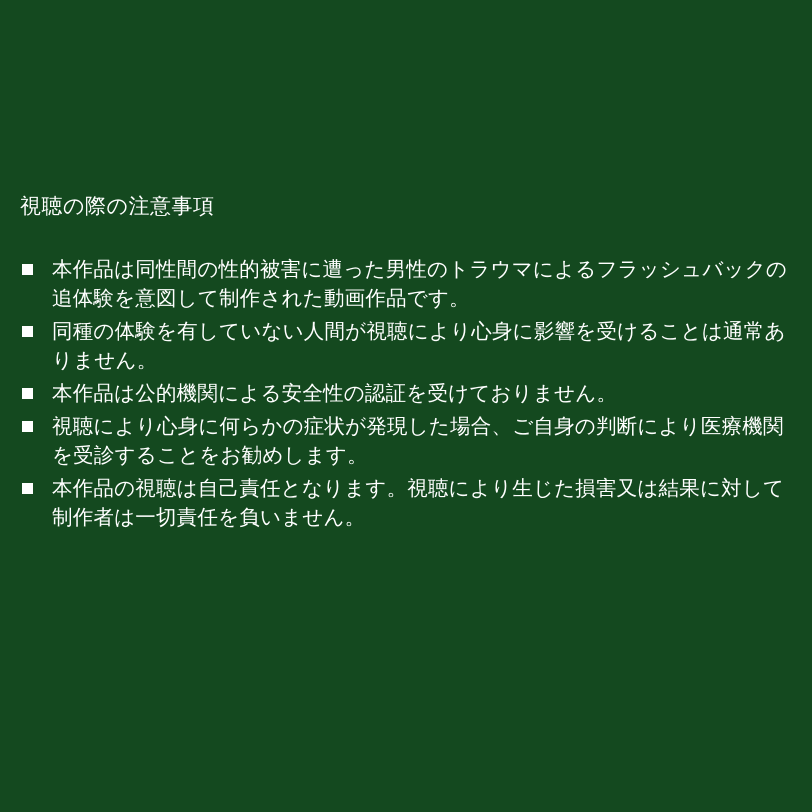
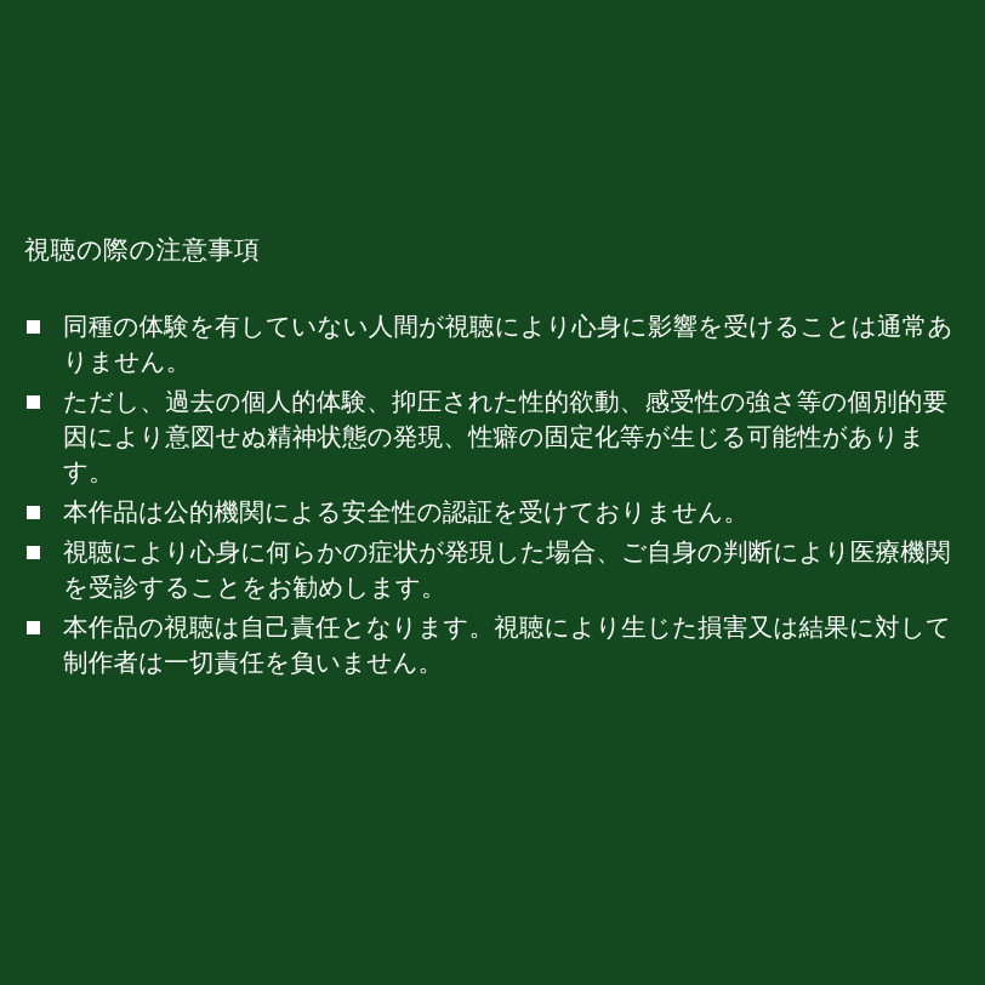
  視聴の際の注意事項
- 本作品は同性間の性的被害に遭った男性のトラウマによるフラッシュバックの追体験を意図して制作された動画作品です。
  同種の体験を有していない人間が視聴により心身に影響を受けることは通常ありません。
+ ただし、過去の個人的体験、抑圧された性的欲動、感受性の強さ等の個別的要因により意図せぬ精神状態の発現、性癖の固定化等が生じる可能性があります。
  本作品は公的機関による安全性の認証を受けておりません。
  視聴により心身に何らかの症状が発現した場合、ご自身の判断により医療機関を受診することをお勧めします。
  本作品の視聴は自己責任となります。視聴により生じた損害又は結果に対して制作者は一切責任を負いません。
